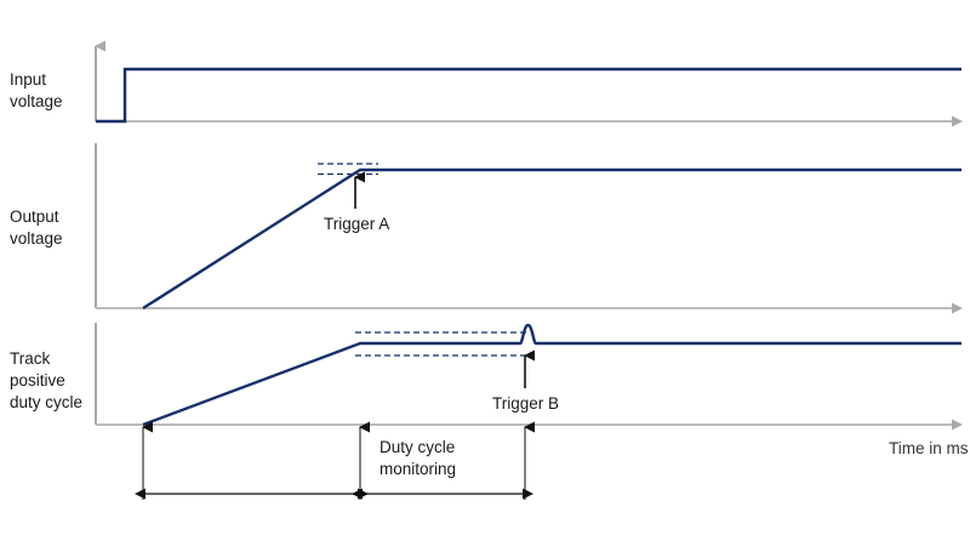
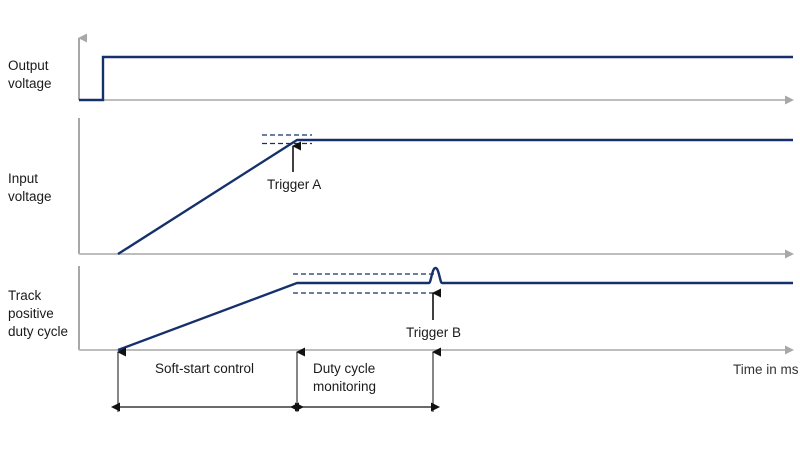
- Input
+ Output
  voltage
- Output
+ Input
  voltage
  Trigger A
  Track
  positive
  duty cycle
  Trigger B
  Time in ms
+ Soft-start control
  Duty cycle
  monitoring
